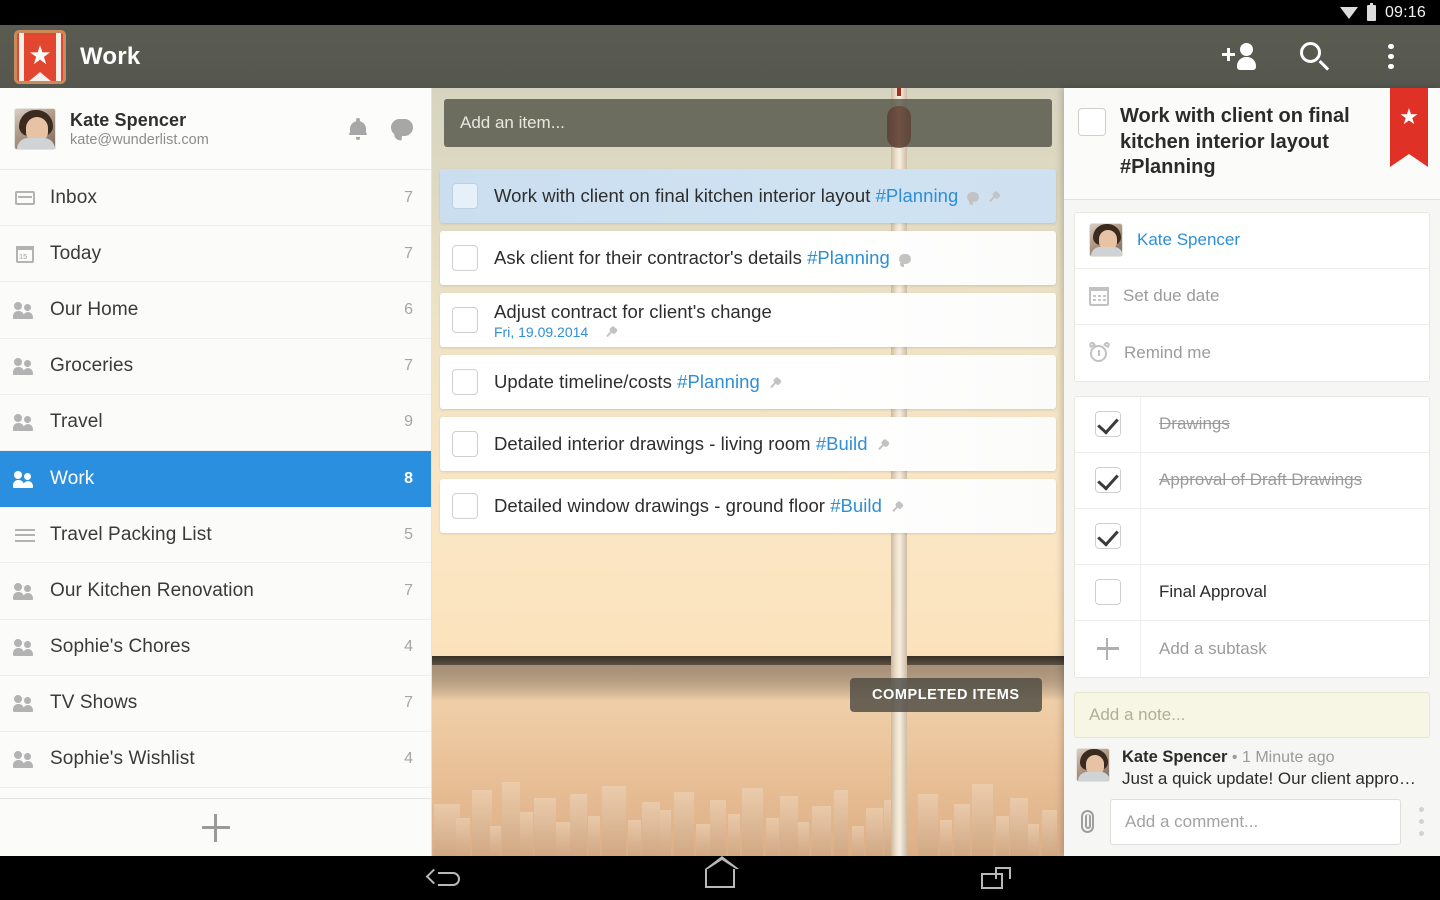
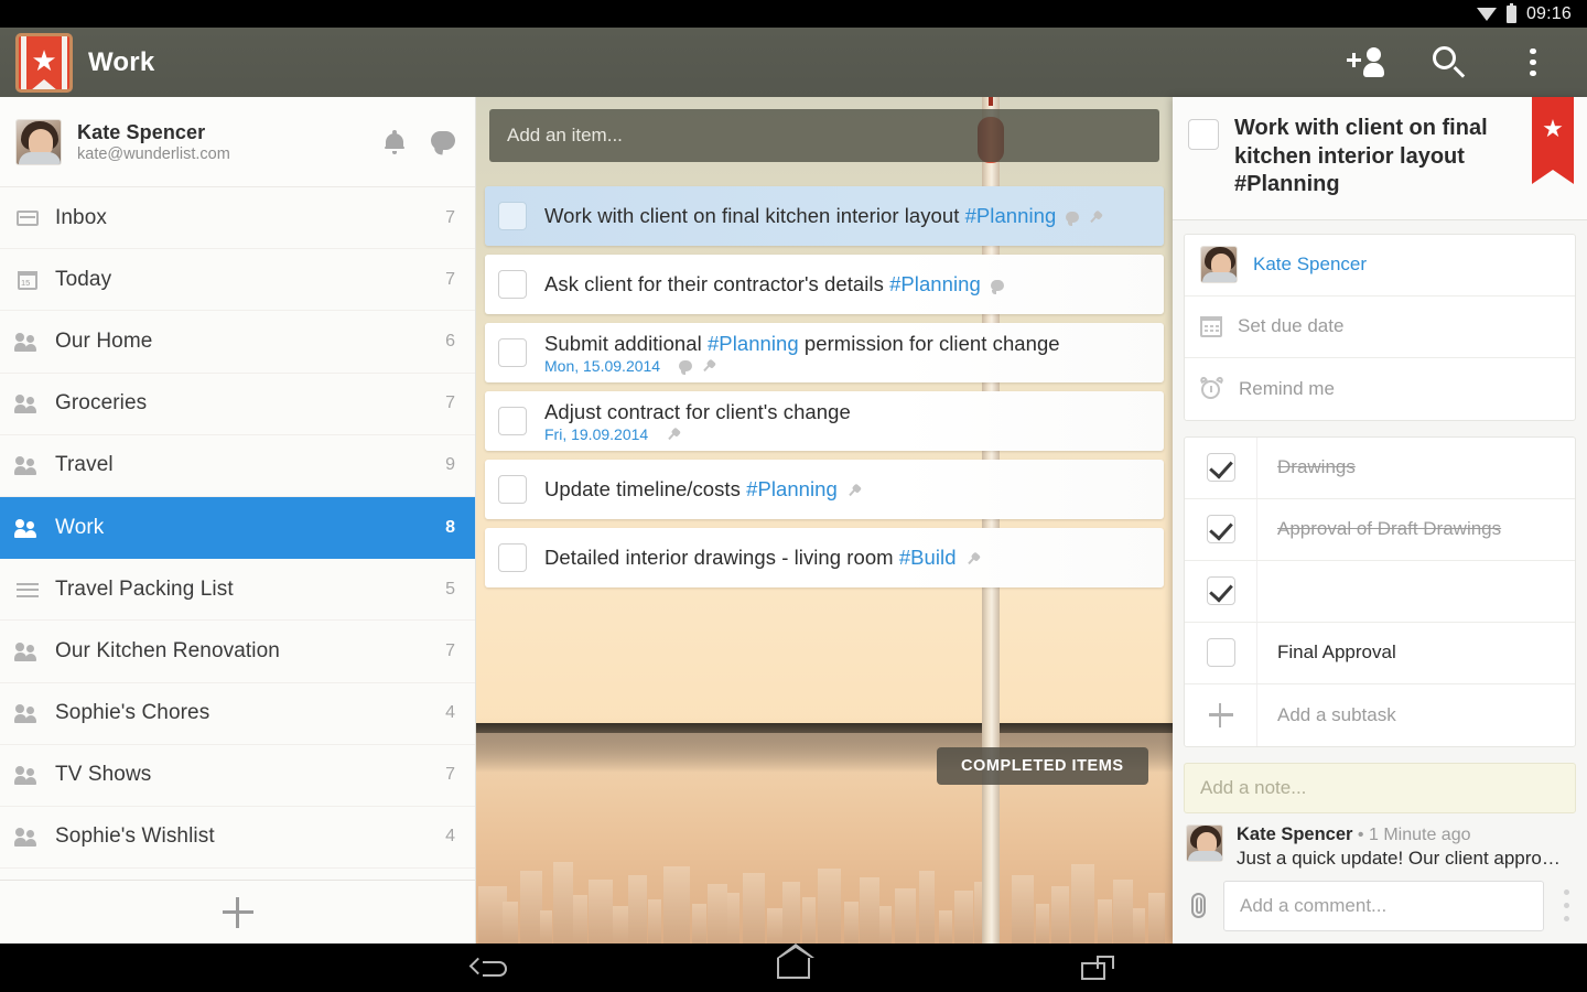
  09:16
  ★
  Work
  Kate Spencer
  kate@wunderlist.com
  Inbox
  7
  15
  Today
  7
  Our Home
  6
  Groceries
  7
  Travel
  9
  Work
  8
  Travel Packing List
  5
  Our Kitchen Renovation
  7
  Sophie's Chores
  4
  TV Shows
  7
  Sophie's Wishlist
  4
  Add an item...
  Work with client on final kitchen interior layout #Planning
  Ask client for their contractor's details #Planning
+ Submit additional #Planning permission for client change
+ Mon, 15.09.2014
  Adjust contract for client's change
  Fri, 19.09.2014
  Update timeline/costs #Planning
  Detailed interior drawings - living room #Build
- Detailed window drawings - ground floor #Build
  COMPLETED ITEMS
  Work with client on final kitchen interior layout #Planning
  ★
  Kate Spencer
  Set due date
  Remind me
  Drawings
  Approval of Draft Drawings
  Final Approval
  Add a subtask
  Add a note...
  Kate Spencer • 1 Minute ago
  Just a quick update! Our client approve.
  Add a comment...
